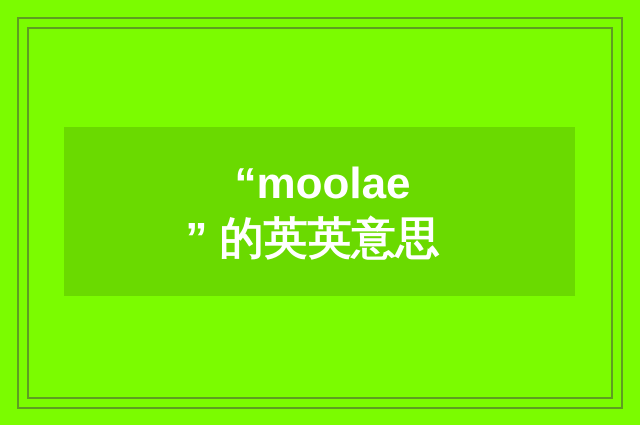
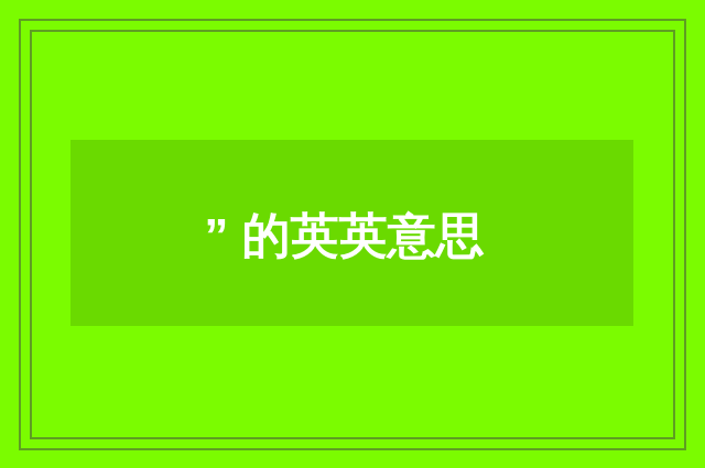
- “moolae
  ” 的英英意思
